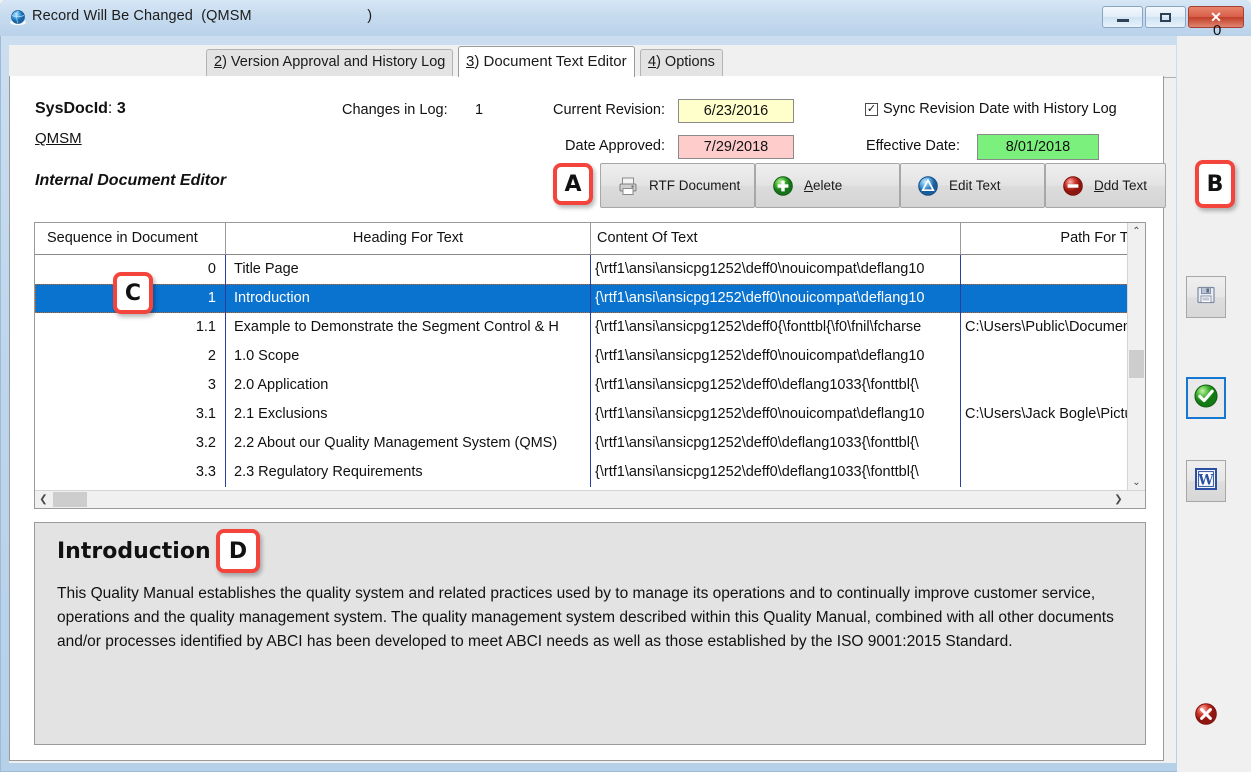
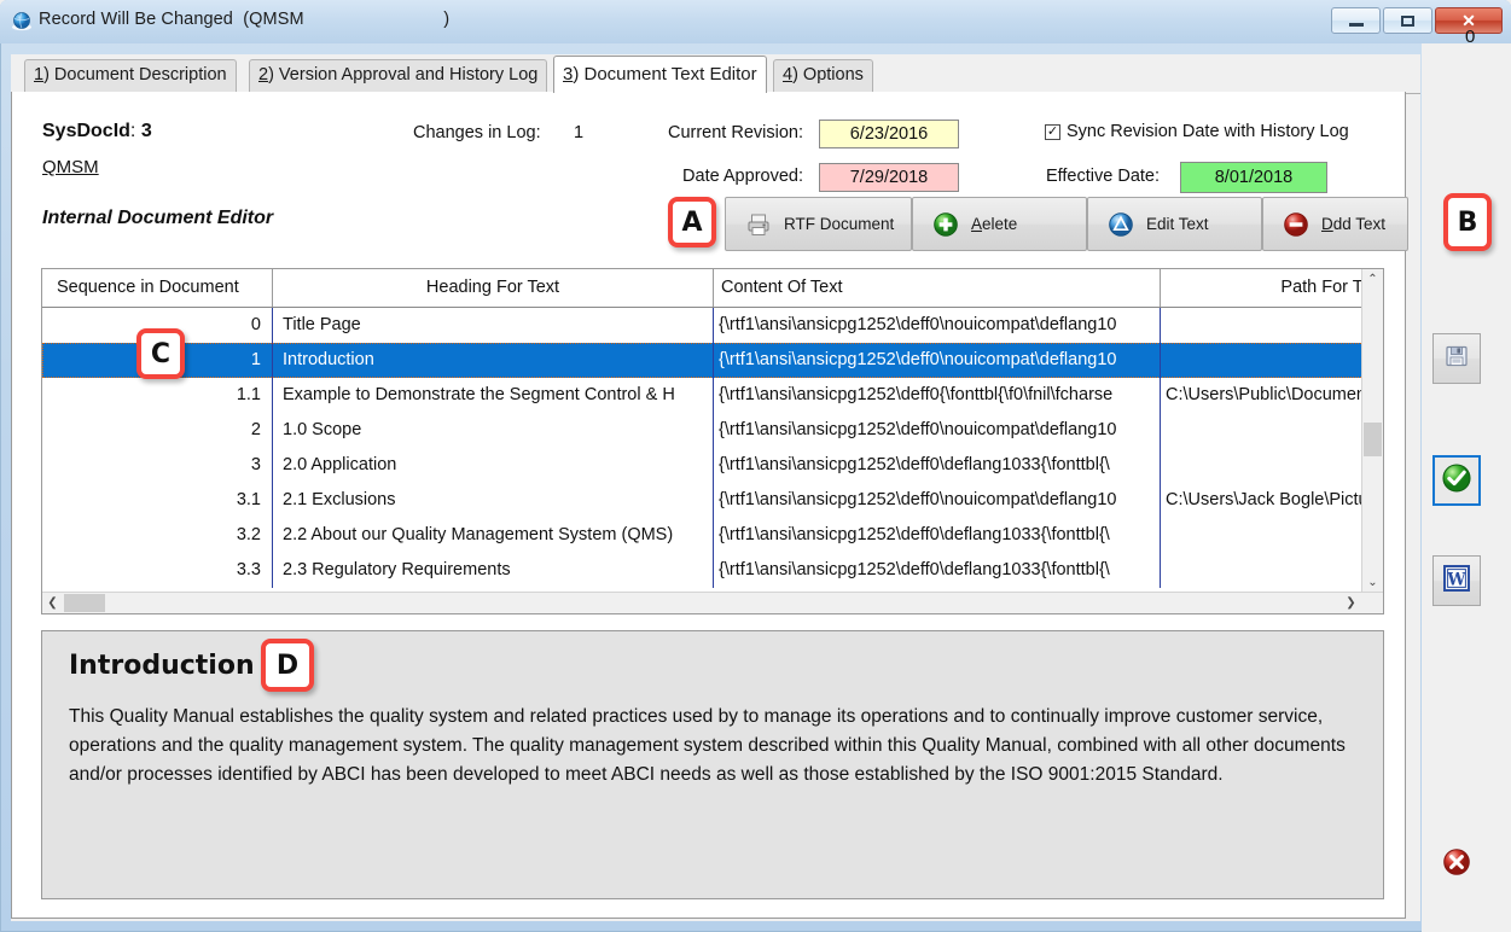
  Record Will Be Changed (QMSM )
  ✕
+ 1) Document Description
  2) Version Approval and History Log
  3) Document Text Editor
  4) Options
  SysDocId: 3
  QMSM
  Internal Document Editor
  Changes in Log:
  1
  Current Revision:
  6/23/2016
  Date Approved:
  7/29/2018
  ✓
  Sync Revision Date with History Log
  Effective Date:
  8/01/2018
  RTF Document
  Aelete
  Edit Text
  Ddd Text
  Sequence in Document
  Heading For Text
  Content Of Text
  Path For T
  0
  Title Page
  {\rtf1\ansi\ansicpg1252\deff0\nouicompat\deflang10
  1
  Introduction
  {\rtf1\ansi\ansicpg1252\deff0\nouicompat\deflang10
  1.1
  Example to Demonstrate the Segment Control & H
  {\rtf1\ansi\ansicpg1252\deff0{\fonttbl{\f0\fnil\fcharse
  C:\Users\Public\Docume
  2
  1.0 Scope
  {\rtf1\ansi\ansicpg1252\deff0\nouicompat\deflang10
  3
  2.0 Application
  {\rtf1\ansi\ansicpg1252\deff0\deflang1033{\fonttbl{\
  3.1
  2.1 Exclusions
  {\rtf1\ansi\ansicpg1252\deff0\nouicompat\deflang10
  C:\Users\Jack Bogle\Pict
  3.2
  2.2 About our Quality Management System (QMS)
  {\rtf1\ansi\ansicpg1252\deff0\deflang1033{\fonttbl{\
  3.3
  2.3 Regulatory Requirements
  {\rtf1\ansi\ansicpg1252\deff0\deflang1033{\fonttbl{\
  ⌃
  ⌄
  ❮
  ❯
  Introduction
  This Quality Manual establishes the quality system and related practices used by to manage its operations and to continually improve customer service, operations and the quality management system. The quality management system described within this Quality Manual, combined with all other documents and/or processes identified by ABCI has been developed to meet ABCI needs as well as those established by the ISO 9001:2015 Standard.
  0
  W
  A
  B
  C
  D
